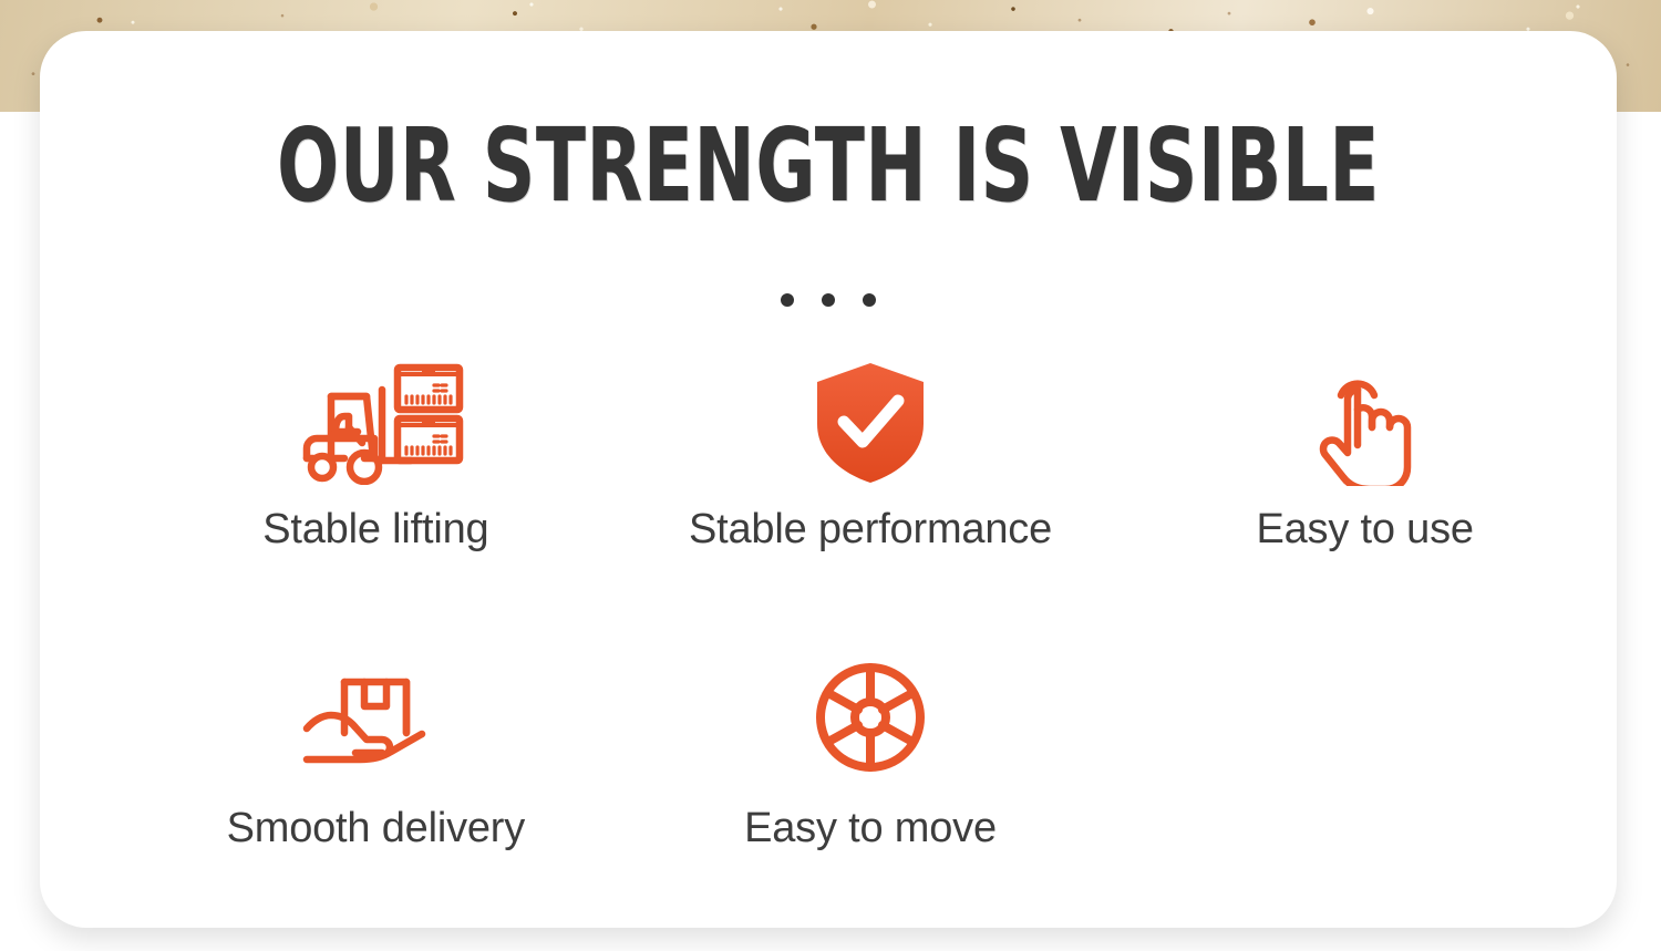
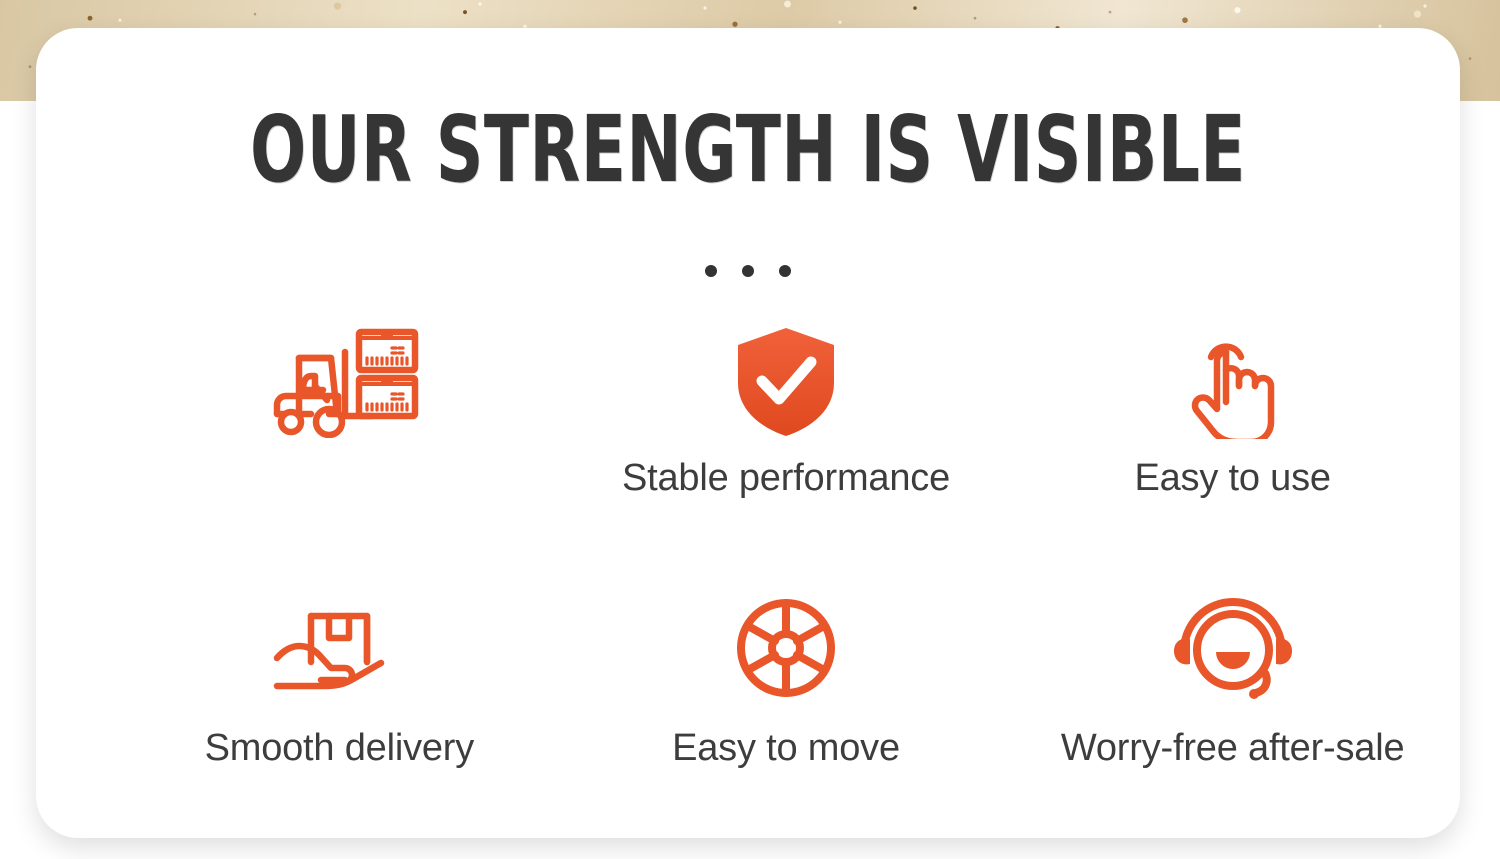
  OUR STRENGTH IS VISIBLE
- Stable lifting
  Stable performance
  Easy to use
  Smooth delivery
  Easy to move
+ Worry-free after-sale
